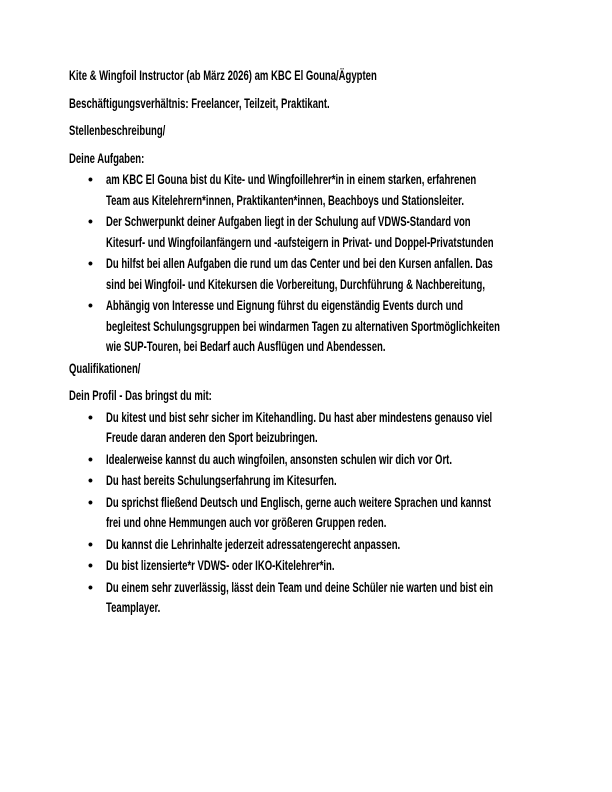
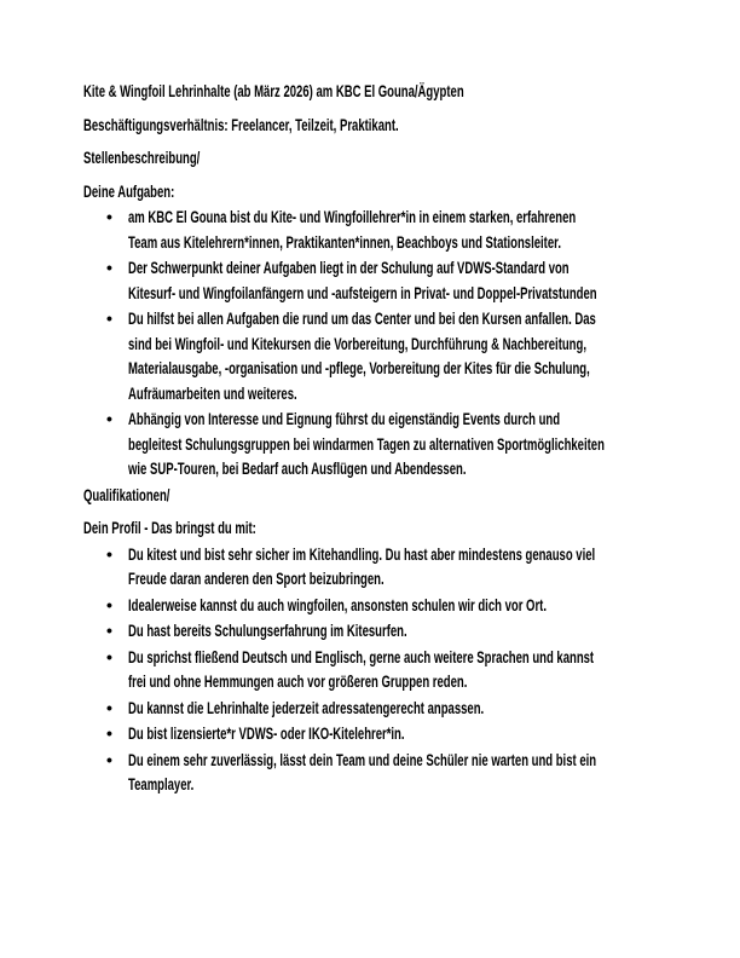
- Kite & Wingfoil Instructor (ab März 2026) am KBC El Gouna/Ägypten
+ Kite & Wingfoil Lehrinhalte (ab März 2026) am KBC El Gouna/Ägypten
  Beschäftigungsverhältnis: Freelancer, Teilzeit, Praktikant.
  Stellenbeschreibung/
  Deine Aufgaben:
  •
  am KBC El Gouna bist du Kite- und Wingfoillehrer*in in einem starken, erfahrenen
  Team aus Kitelehrern*innen, Praktikanten*innen, Beachboys und Stationsleiter.
  •
  Der Schwerpunkt deiner Aufgaben liegt in der Schulung auf VDWS-Standard von
  Kitesurf- und Wingfoilanfängern und -aufsteigern in Privat- und Doppel-Privatstunden
  •
  Du hilfst bei allen Aufgaben die rund um das Center und bei den Kursen anfallen. Das
  sind bei Wingfoil- und Kitekursen die Vorbereitung, Durchführung & Nachbereitung,
+ Materialausgabe, -organisation und -pflege, Vorbereitung der Kites für die Schulung,
+ Aufräumarbeiten und weiteres.
  •
  Abhängig von Interesse und Eignung führst du eigenständig Events durch und
  begleitest Schulungsgruppen bei windarmen Tagen zu alternativen Sportmöglichkeiten
  wie SUP-Touren, bei Bedarf auch Ausflügen und Abendessen.
  Qualifikationen/
  Dein Profil - Das bringst du mit:
  •
  Du kitest und bist sehr sicher im Kitehandling. Du hast aber mindestens genauso viel
  Freude daran anderen den Sport beizubringen.
  •
  Idealerweise kannst du auch wingfoilen, ansonsten schulen wir dich vor Ort.
  •
  Du hast bereits Schulungserfahrung im Kitesurfen.
  •
  Du sprichst fließend Deutsch und Englisch, gerne auch weitere Sprachen und kannst
  frei und ohne Hemmungen auch vor größeren Gruppen reden.
  •
  Du kannst die Lehrinhalte jederzeit adressatengerecht anpassen.
  •
  Du bist lizensierte*r VDWS- oder IKO-Kitelehrer*in.
  •
  Du einem sehr zuverlässig, lässt dein Team und deine Schüler nie warten und bist ein
  Teamplayer.
